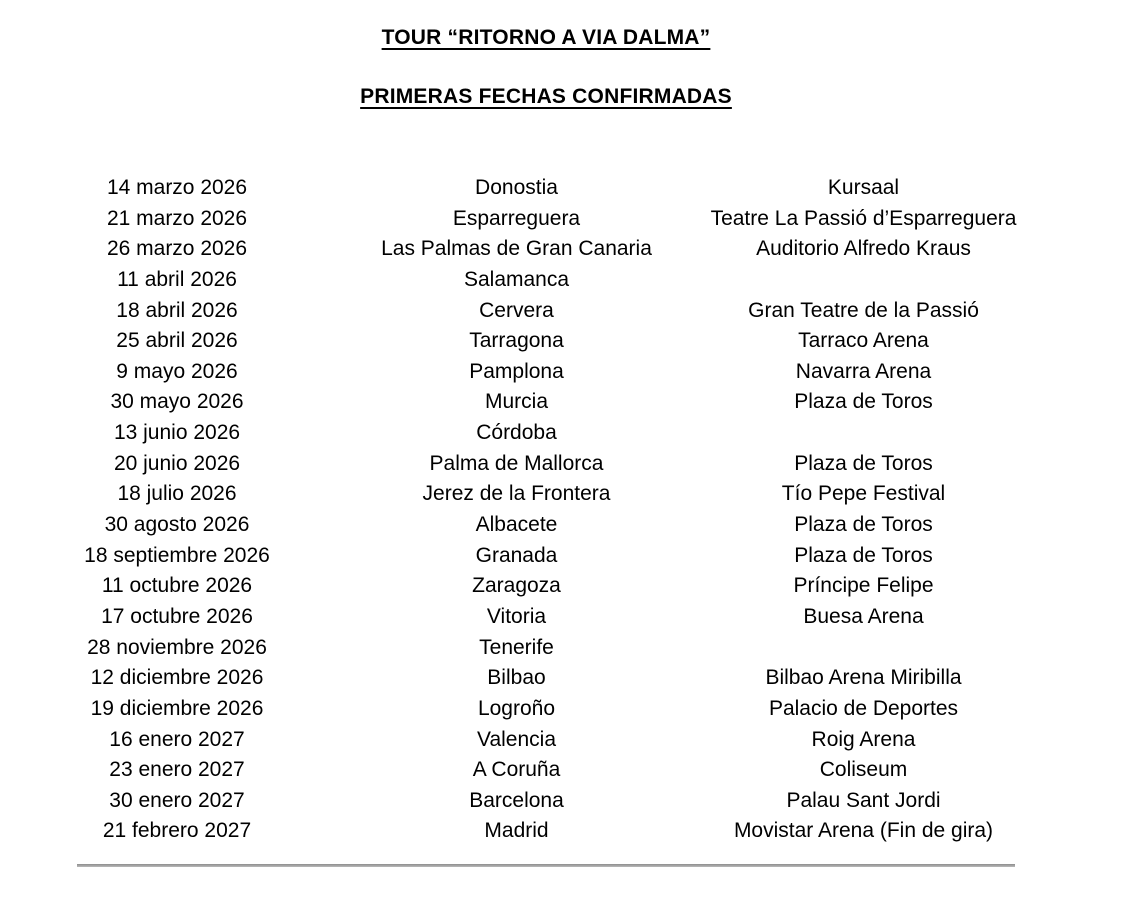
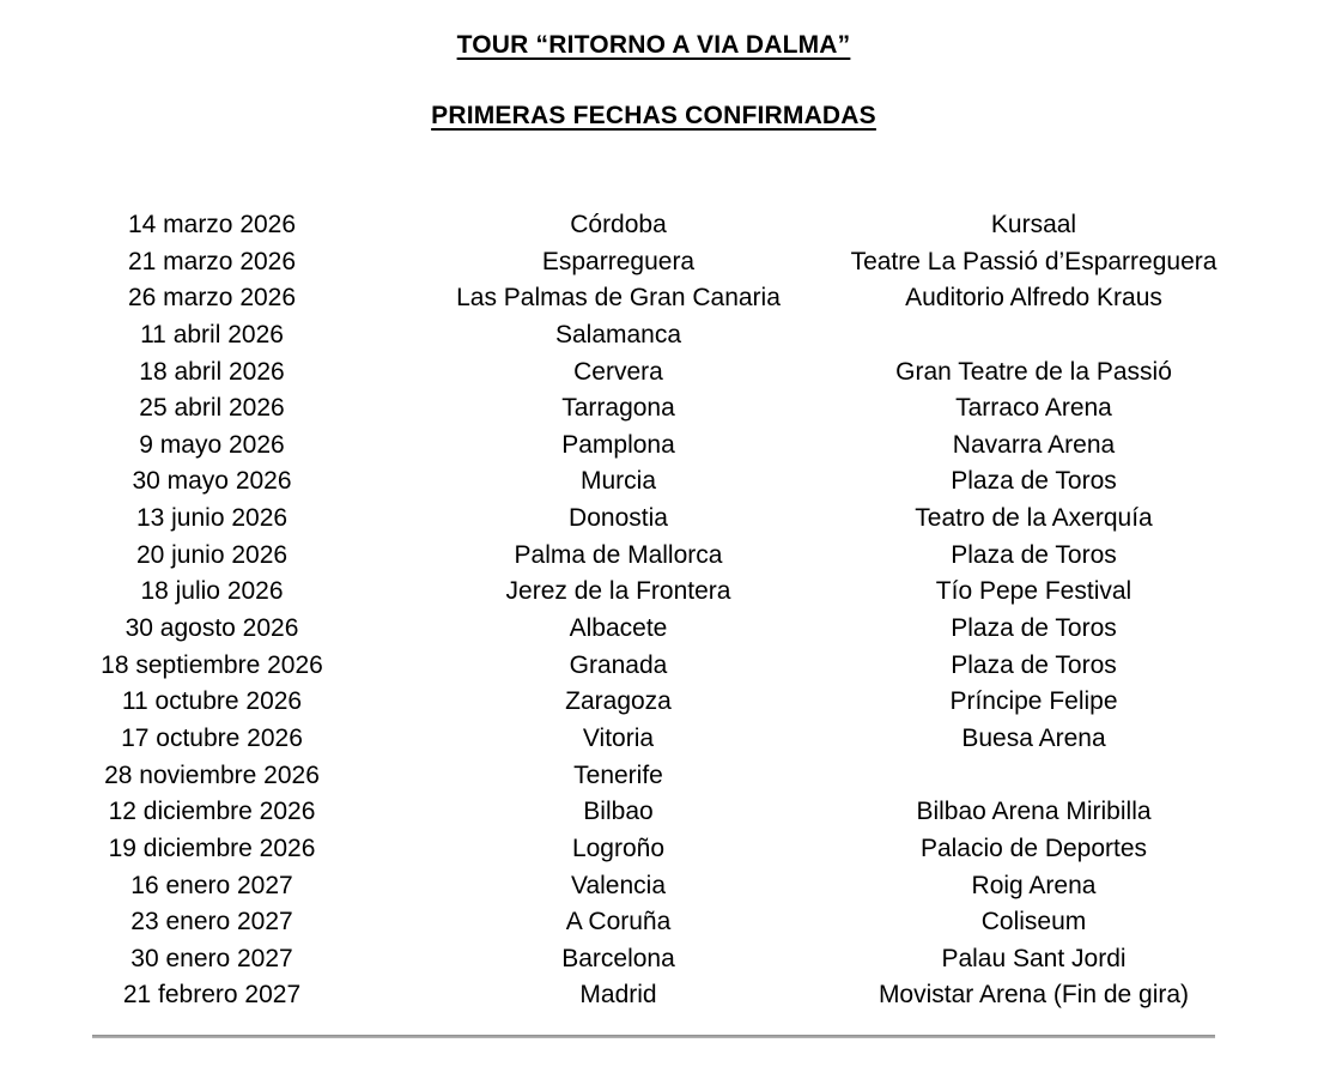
  TOUR “RITORNO A VIA DALMA”
  PRIMERAS FECHAS CONFIRMADAS
  14 marzo 2026
- Donostia
+ Córdoba
  Kursaal
  21 marzo 2026
  Esparreguera
  Teatre La Passió d’Esparreguera
  26 marzo 2026
  Las Palmas de Gran Canaria
  Auditorio Alfredo Kraus
  11 abril 2026
  Salamanca
  18 abril 2026
  Cervera
  Gran Teatre de la Passió
  25 abril 2026
  Tarragona
  Tarraco Arena
  9 mayo 2026
  Pamplona
  Navarra Arena
  30 mayo 2026
  Murcia
  Plaza de Toros
  13 junio 2026
- Córdoba
+ Donostia
+ Teatro de la Axerquía
  20 junio 2026
  Palma de Mallorca
  Plaza de Toros
  18 julio 2026
  Jerez de la Frontera
  Tío Pepe Festival
  30 agosto 2026
  Albacete
  Plaza de Toros
  18 septiembre 2026
  Granada
  Plaza de Toros
  11 octubre 2026
  Zaragoza
  Príncipe Felipe
  17 octubre 2026
  Vitoria
  Buesa Arena
  28 noviembre 2026
  Tenerife
  12 diciembre 2026
  Bilbao
  Bilbao Arena Miribilla
  19 diciembre 2026
  Logroño
  Palacio de Deportes
  16 enero 2027
  Valencia
  Roig Arena
  23 enero 2027
  A Coruña
  Coliseum
  30 enero 2027
  Barcelona
  Palau Sant Jordi
  21 febrero 2027
  Madrid
  Movistar Arena (Fin de gira)
